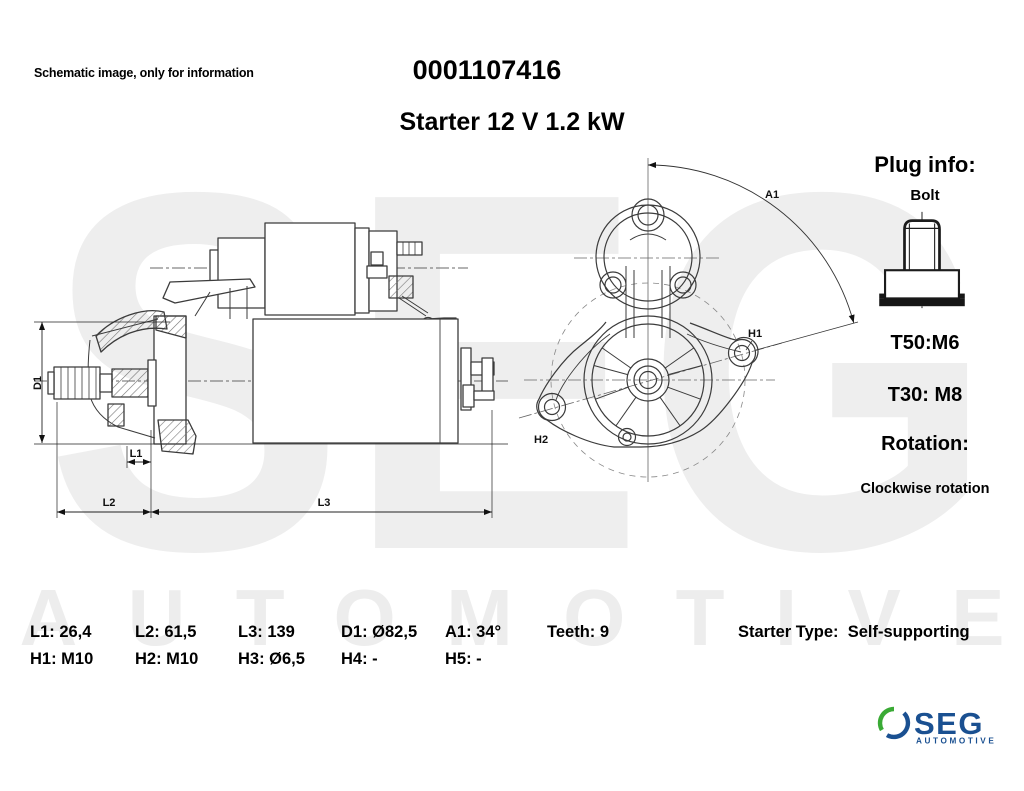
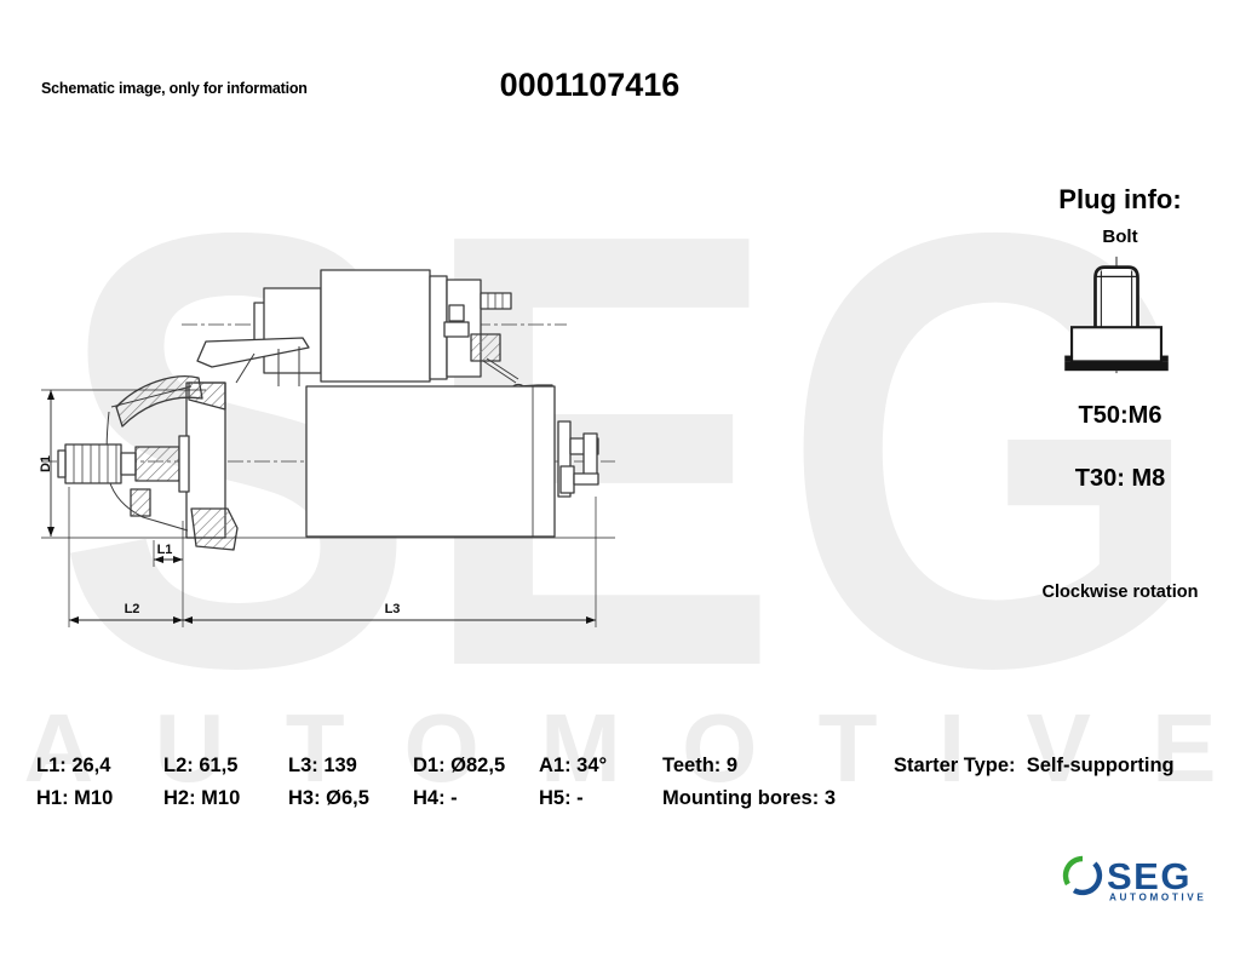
  SEG
  AUTOMOTIVE
  Schematic image, only for information
  0001107416
- Starter 12 V 1.2 kW
  L1
  L2
  L3
- A1
- H1
- H2
  Plug info:
  Bolt
  T50:M6
  T30: M8
- Rotation:
  Clockwise rotation
  L1: 26,4
  L2: 61,5
  L3: 139
  D1: Ø82,5
  A1: 34°
  Teeth: 9
  Starter Type: Self-supporting
  H1: M10
  H2: M10
  H3: Ø6,5
  H4: -
  H5: -
+ Mounting bores: 3
  SEG
  AUTOMOTIVE
